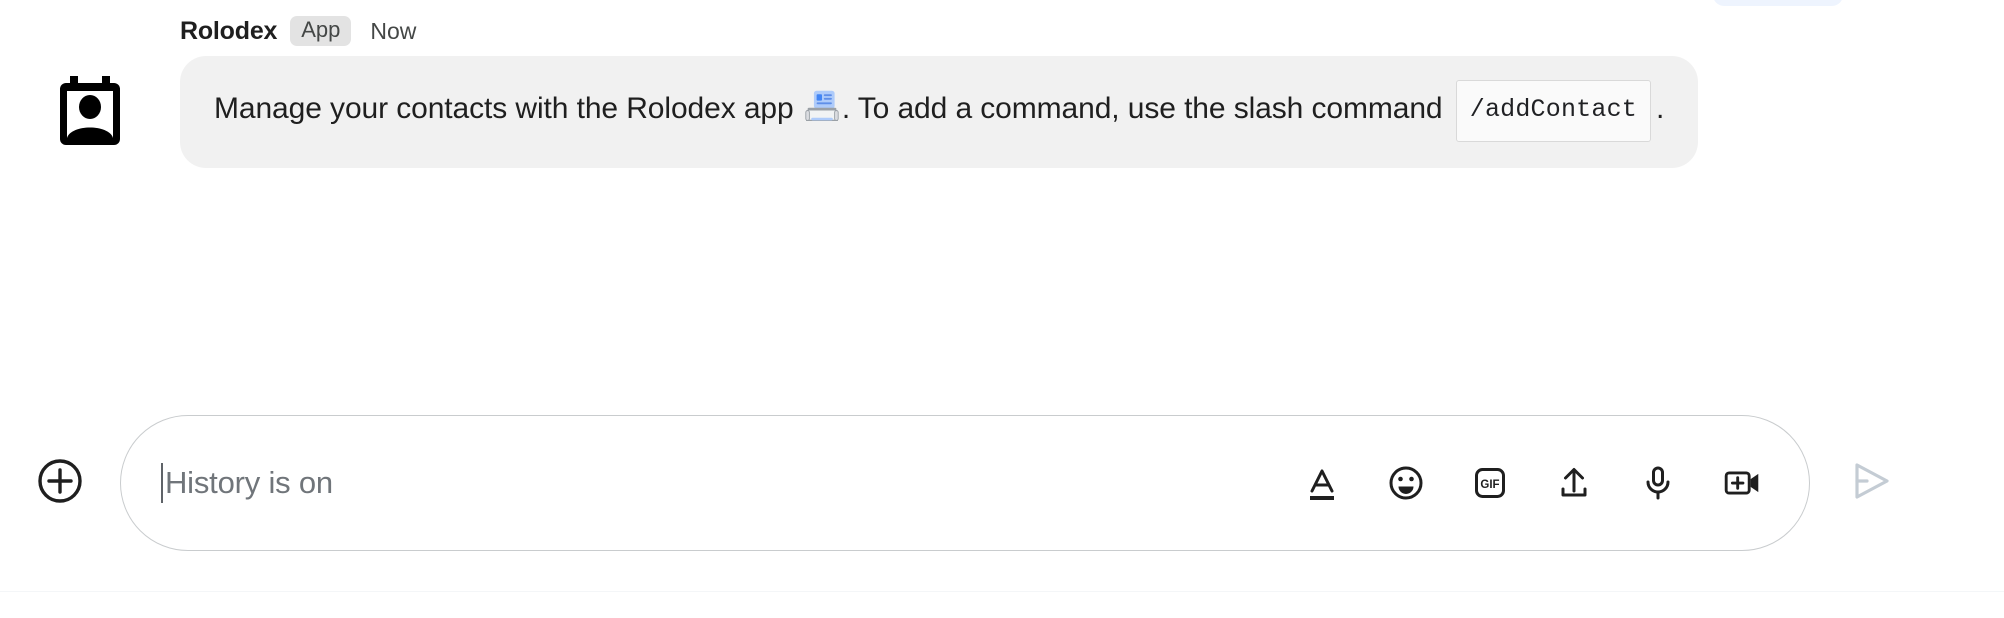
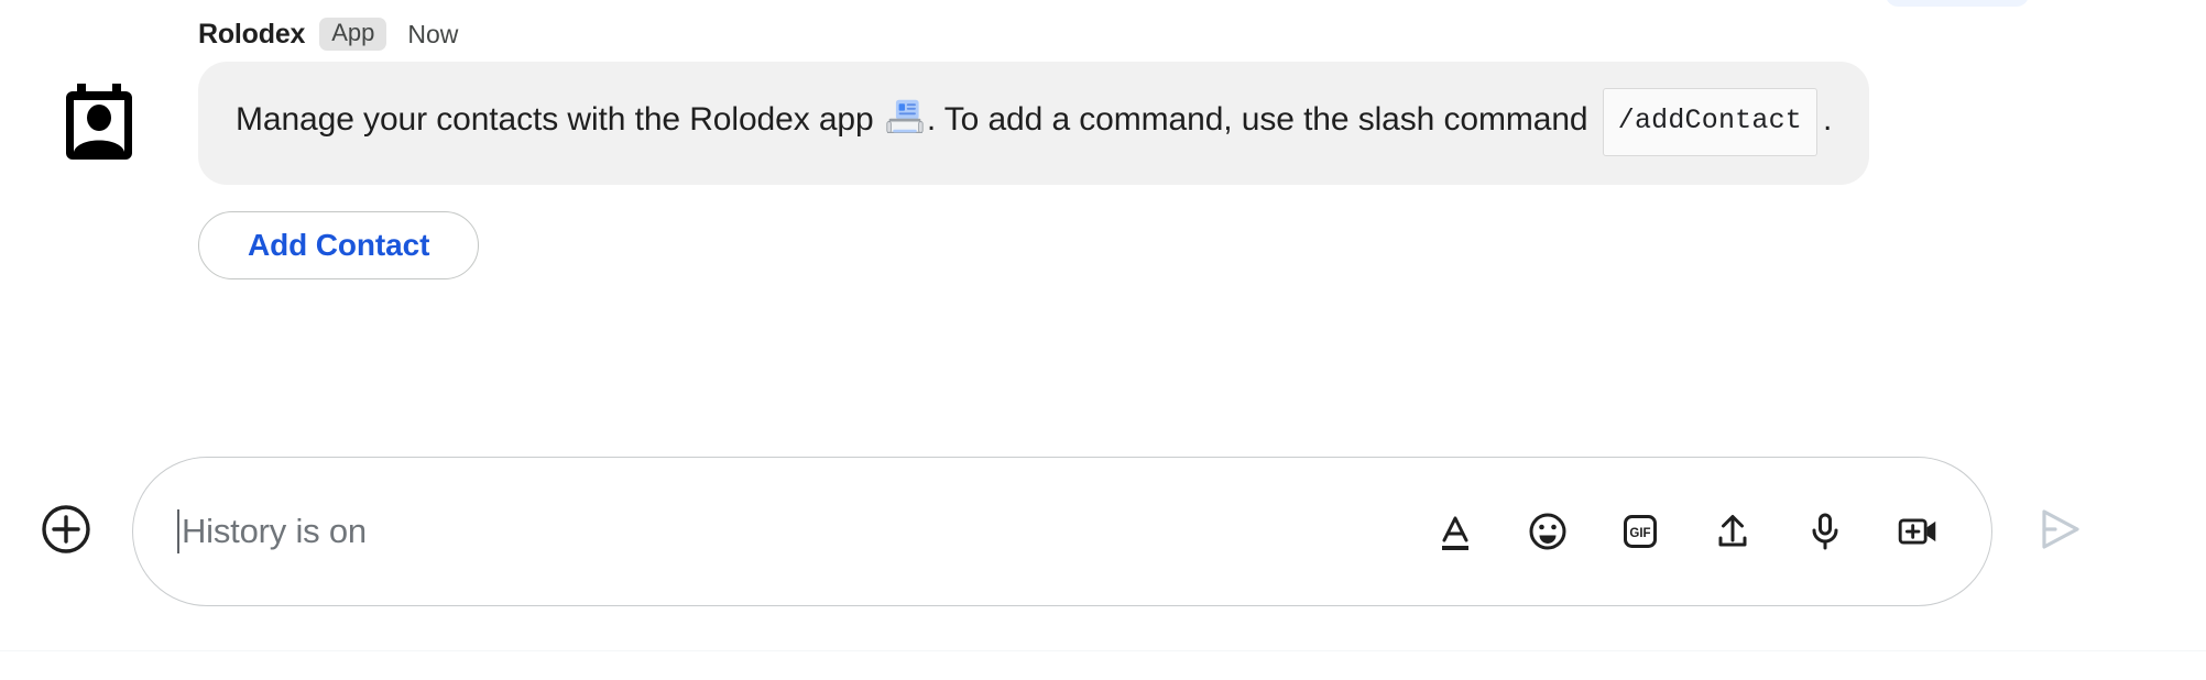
  Rolodex
  App
  Now
  Manage your contacts with the Rolodex app . To add a command, use the slash command /addContact .
+ Add Contact
  History is on
  GIF
